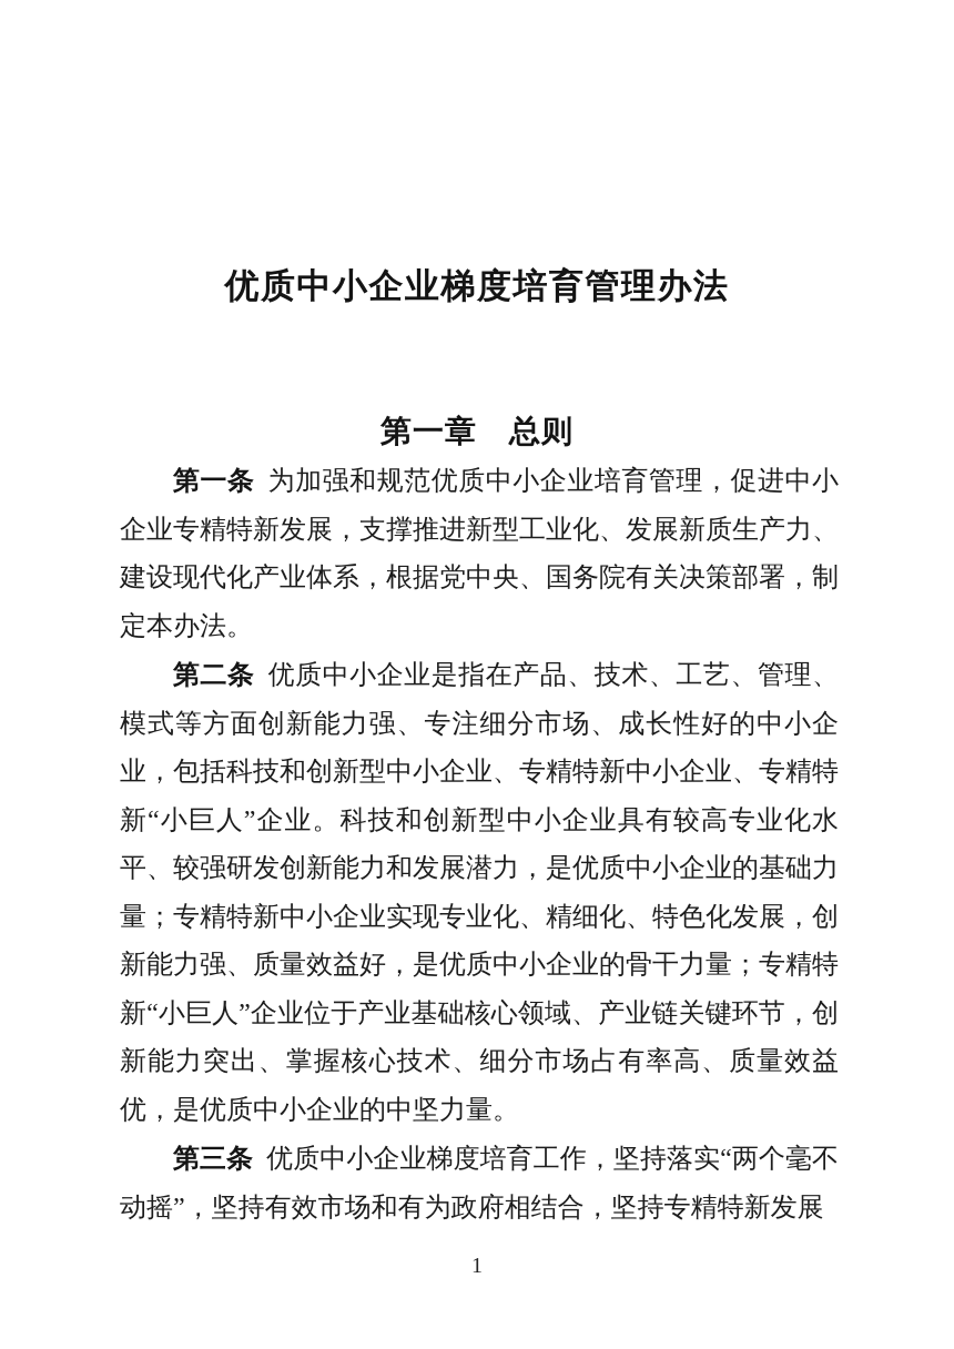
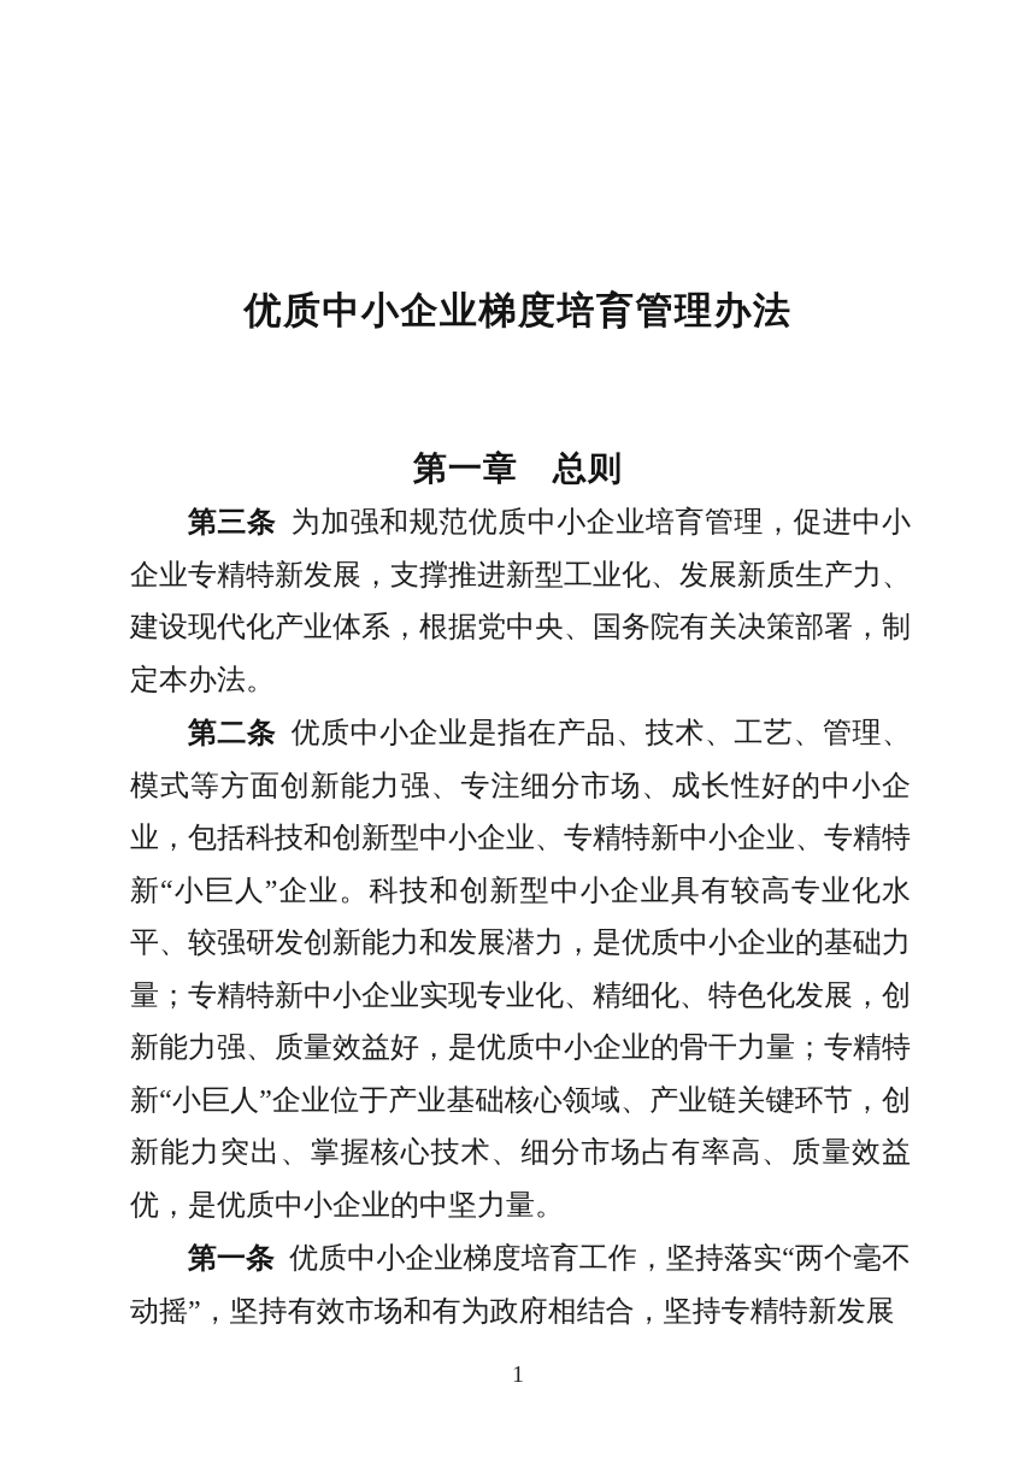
  优质中小企业梯度培育管理办法
  第一章 总则
- 第一条 为加强和规范优质中小企业培育管理，促进中小企业专精特新发展，支撑推进新型工业化、发展新质生产力、建设现代化产业体系，根据党中央、国务院有关决策部署，制定本办法。
+ 第三条 为加强和规范优质中小企业培育管理，促进中小企业专精特新发展，支撑推进新型工业化、发展新质生产力、建设现代化产业体系，根据党中央、国务院有关决策部署，制定本办法。
  第二条 优质中小企业是指在产品、技术、工艺、管理、模式等方面创新能力强、专注细分市场、成长性好的中小企业，包括科技和创新型中小企业、专精特新中小企业、专精特新“小巨人”企业。科技和创新型中小企业具有较高专业化水平、较强研发创新能力和发展潜力，是优质中小企业的基础力量；专精特新中小企业实现专业化、精细化、特色化发展，创新能力强、质量效益好，是优质中小企业的骨干力量；专精特新“小巨人”企业位于产业基础核心领域、产业链关键环节，创新能力突出、掌握核心技术、细分市场占有率高、质量效益优，是优质中小企业的中坚力量。
- 第三条 优质中小企业梯度培育工作，坚持落实“两个毫不动摇”，坚持有效市场和有为政府相结合，坚持专精特新发展
+ 第一条 优质中小企业梯度培育工作，坚持落实“两个毫不动摇”，坚持有效市场和有为政府相结合，坚持专精特新发展
  1
